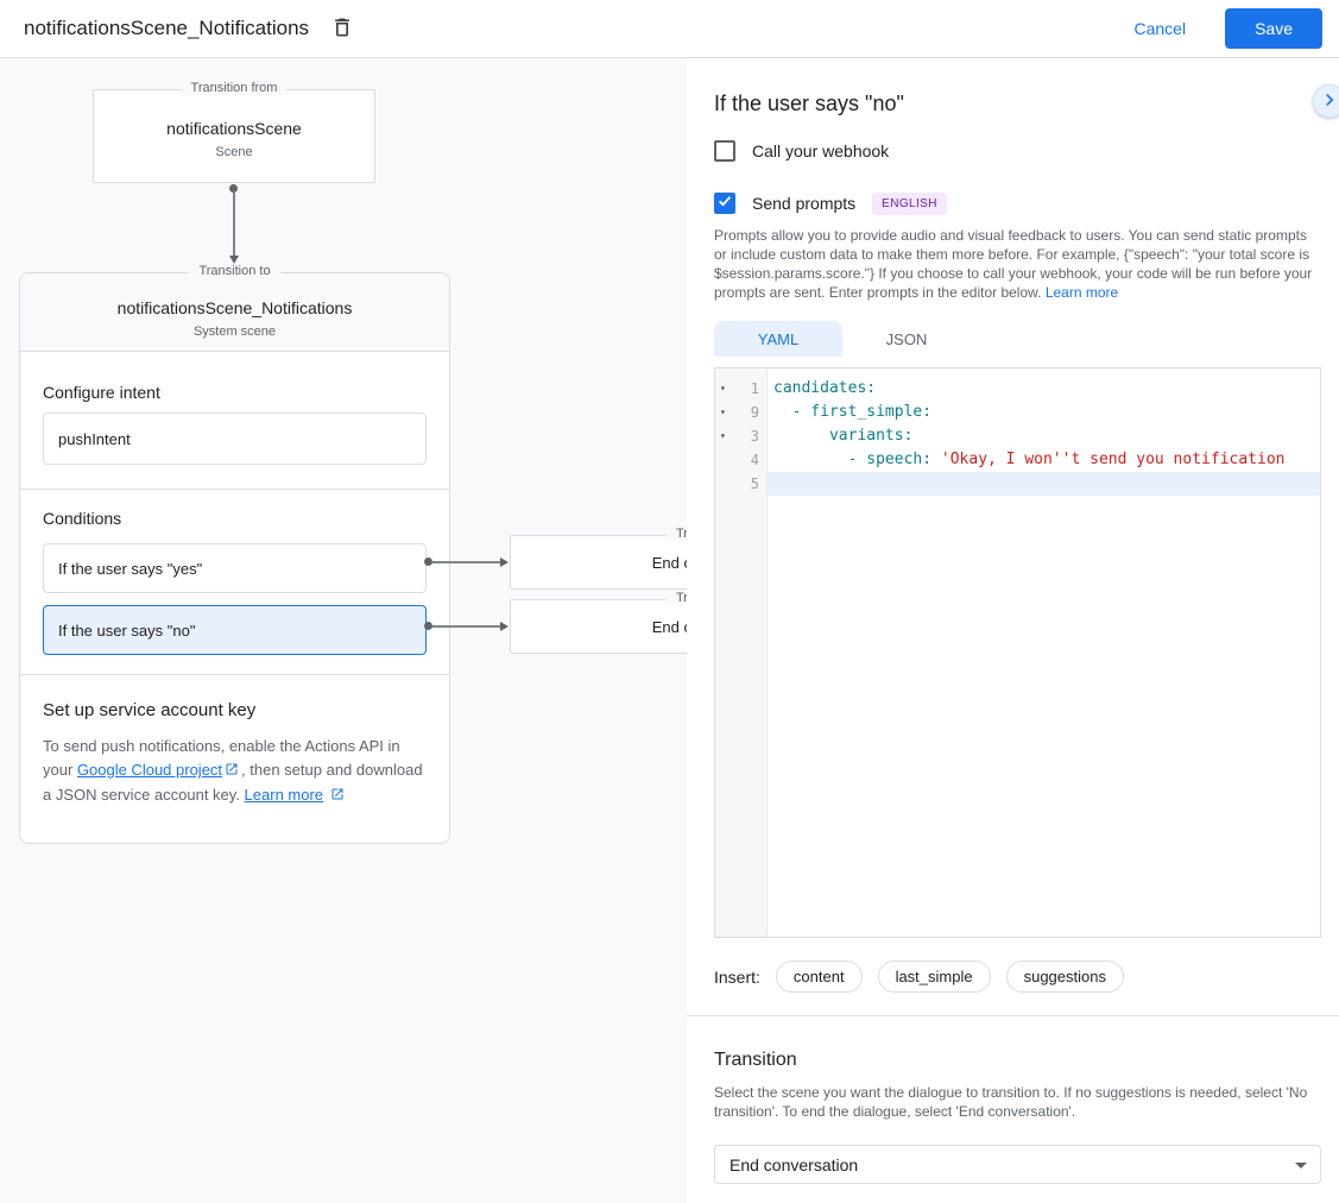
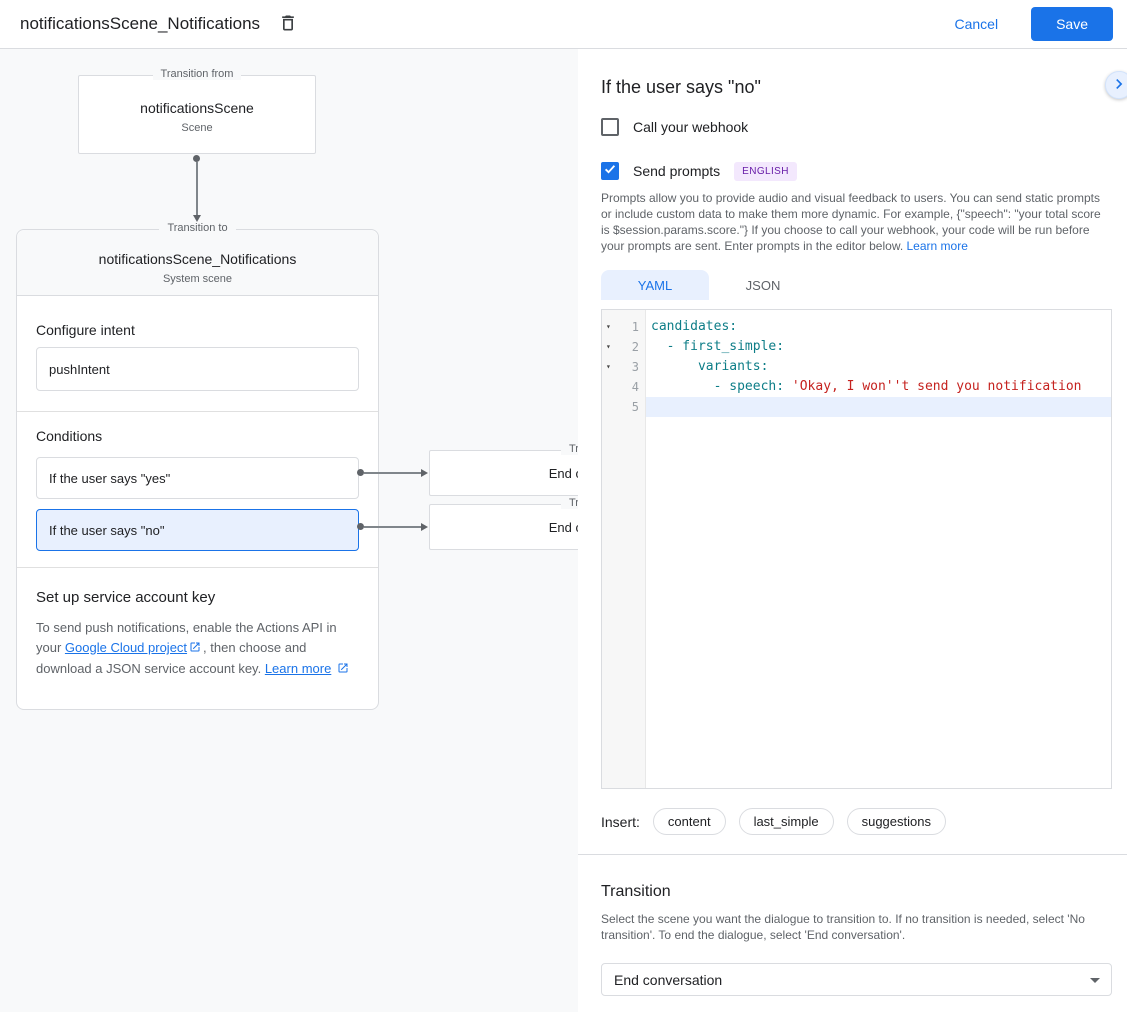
  notificationsScene_Notifications
  Cancel
  Save
  Transition from
  notificationsScene
  Scene
  Transition to
  notificationsScene_Notifications
  System scene
  Configure intent
  pushIntent
  Conditions
  If the user says "yes"
  If the user says "no"
  Set up service account key
- To send push notifications, enable the Actions API in your Google Cloud project , then setup and download a JSON service account key. Learn more
+ To send push notifications, enable the Actions API in your Google Cloud project , then choose and download a JSON service account key. Learn more
  If the user says "no"
  Call your webhook
  Send prompts
  ENGLISH
- Prompts allow you to provide audio and visual feedback to users. You can send static prompts or include custom data to make them more before. For example, {"speech": "your total score is $session.params.score."} If you choose to call your webhook, your code will be run before your prompts are sent. Enter prompts in the editor below. Learn more
+ Prompts allow you to provide audio and visual feedback to users. You can send static prompts or include custom data to make them more dynamic. For example, {"speech": "your total score is $session.params.score."} If you choose to call your webhook, your code will be run before your prompts are sent. Enter prompts in the editor below. Learn more
  YAML
  JSON
  ▾
  1
  candidates:
  ▾
- 9
+ 2
  - first_simple:
  ▾
  3
  variants:
  4
  - speech: 'Okay, I won''t send you notification
  5
  Insert:
  content
  last_simple
  suggestions
  Transition
- Select the scene you want the dialogue to transition to. If no suggestions is needed, select 'No transition'. To end the dialogue, select 'End conversation'.
+ Select the scene you want the dialogue to transition to. If no transition is needed, select 'No transition'. To end the dialogue, select 'End conversation'.
  End conversation
